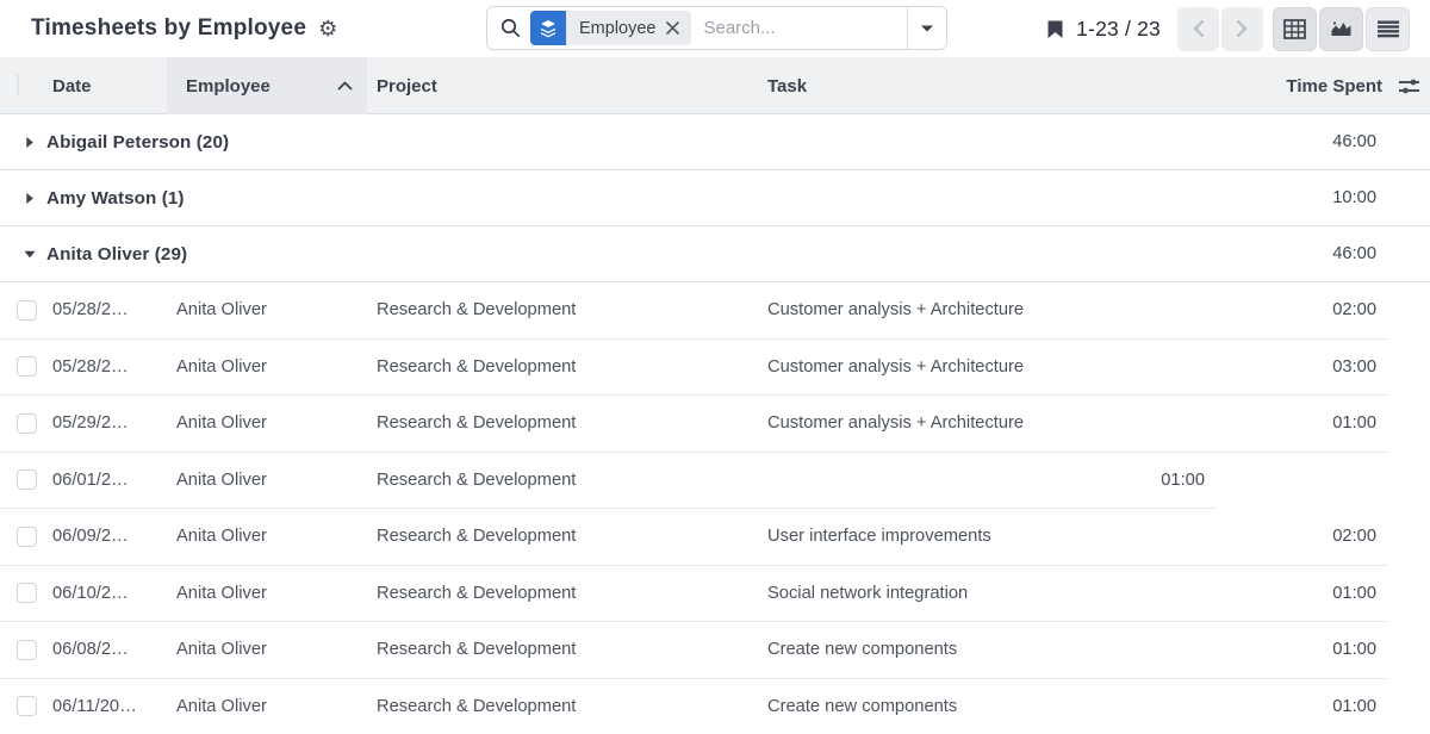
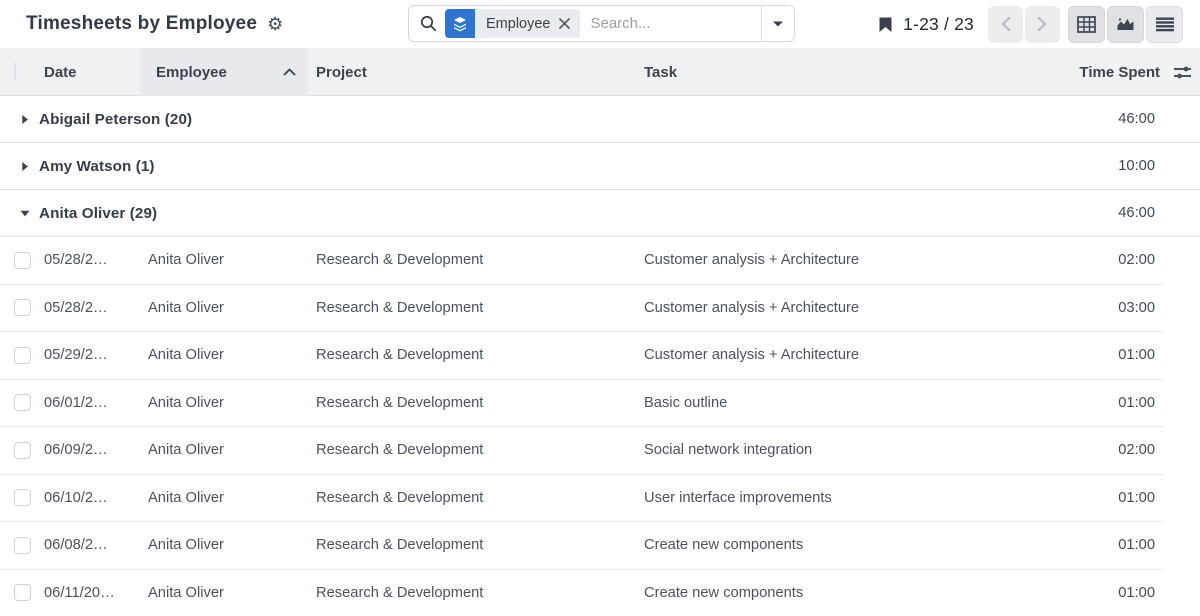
  Timesheets by Employee
  ⚙
  Employee
  Search...
  1-23 / 23
  Date
  Employee
  Project
  Task
  Time Spent
  Abigail Peterson (20)
  46:00
  Amy Watson (1)
  10:00
  Anita Oliver (29)
  46:00
  05/28/2…
  Anita Oliver
  Research & Development
  Customer analysis + Architecture
  02:00
  05/28/2…
  Anita Oliver
  Research & Development
  Customer analysis + Architecture
  03:00
  05/29/2…
  Anita Oliver
  Research & Development
  Customer analysis + Architecture
  01:00
  06/01/2…
  Anita Oliver
  Research & Development
+ Basic outline
  01:00
  06/09/2…
  Anita Oliver
  Research & Development
- User interface improvements
+ Social network integration
  02:00
  06/10/2…
  Anita Oliver
  Research & Development
- Social network integration
+ User interface improvements
  01:00
  06/08/2…
  Anita Oliver
  Research & Development
  Create new components
  01:00
  06/11/20…
  Anita Oliver
  Research & Development
  Create new components
  01:00
